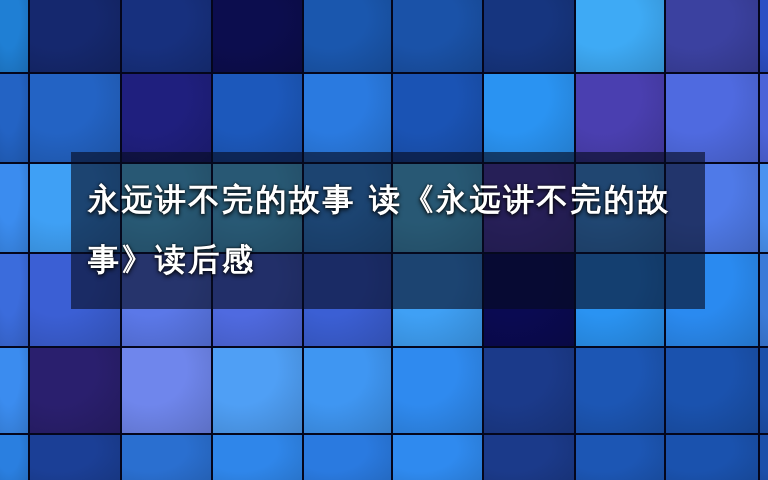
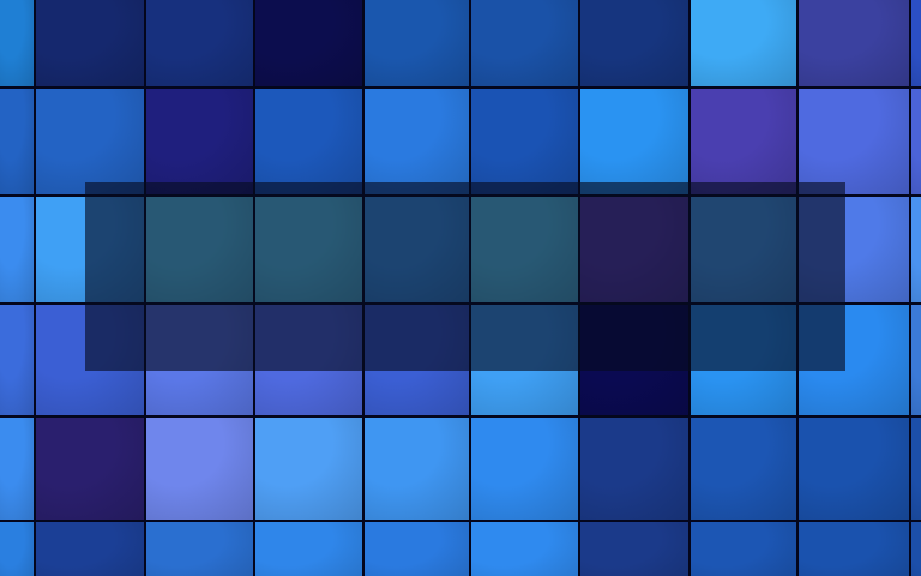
- 永远讲不完的故事 读《永远讲不完的故事》读后感
